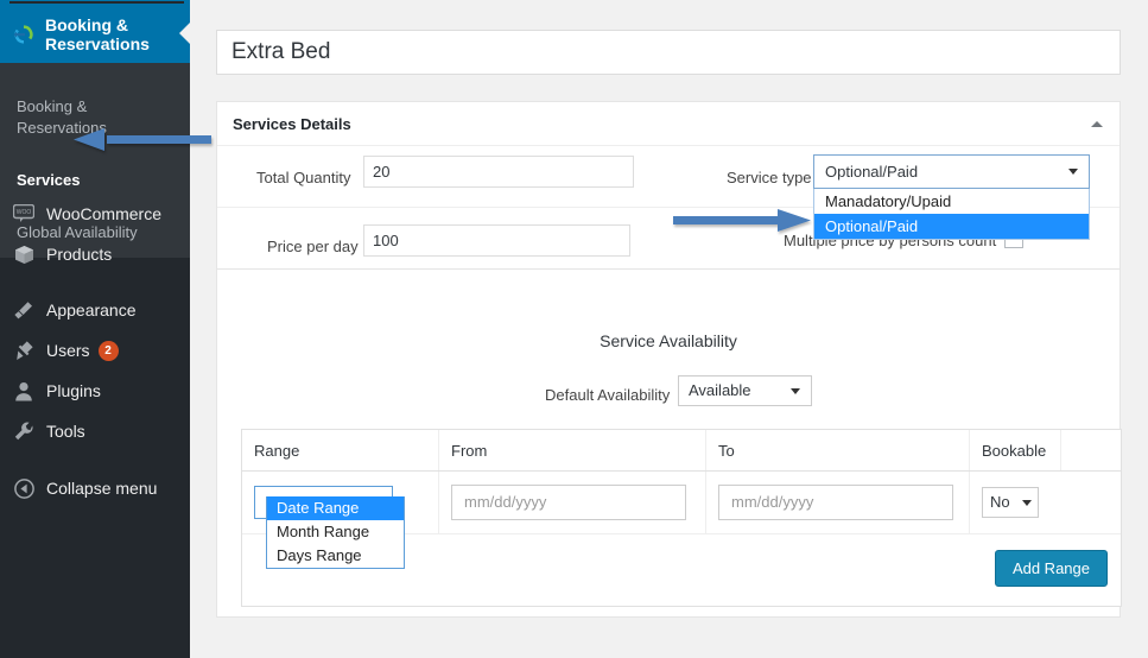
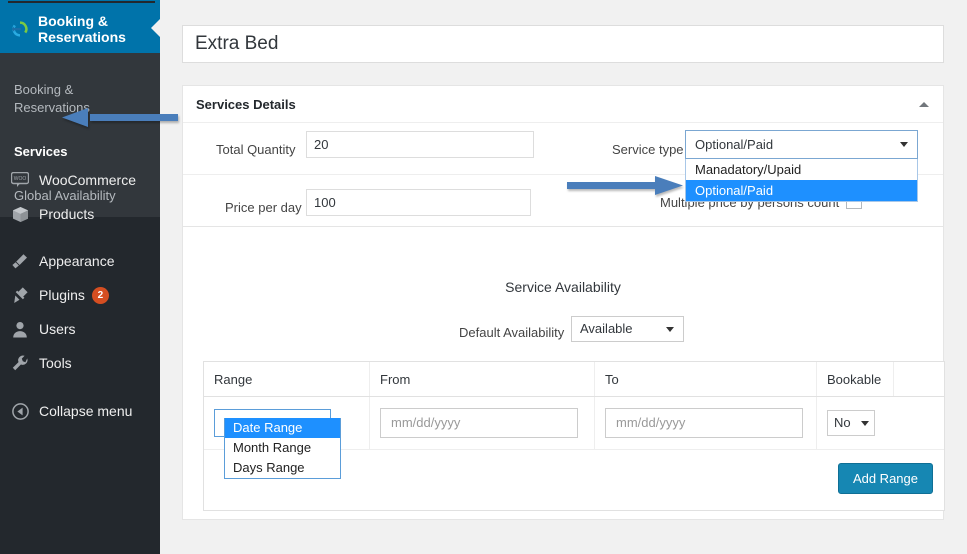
  Booking &
  Reservations
  Booking &
  Reservations
  Services
  Global Availability
  WooCommerce
  Products
  Appearance
- Users
+ Plugins
  2
- Plugins
+ Users
  Tools
  Collapse menu
  Extra Bed
  Services Details
  Total Quantity
  20
  Price per day
  100
  Multiple price by persons count
  Service type
  Optional/Paid
  Manadatory/Upaid
  Optional/Paid
  Service Availability
  Default Availability
  Available
  Range
  From
  To
  Bookable
  mm/dd/yyyy
  mm/dd/yyyy
  No
  Add Range
  Date Range
  Month Range
  Days Range
